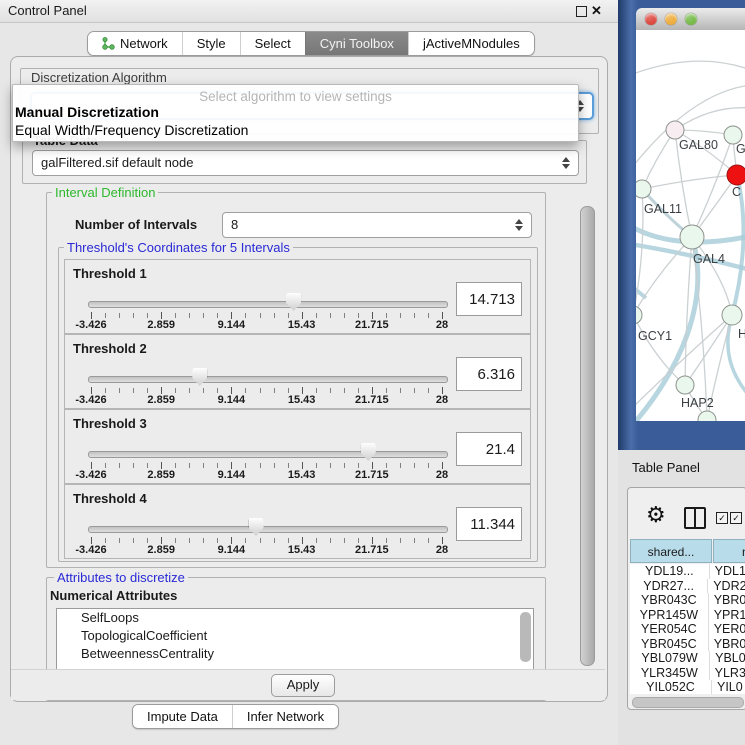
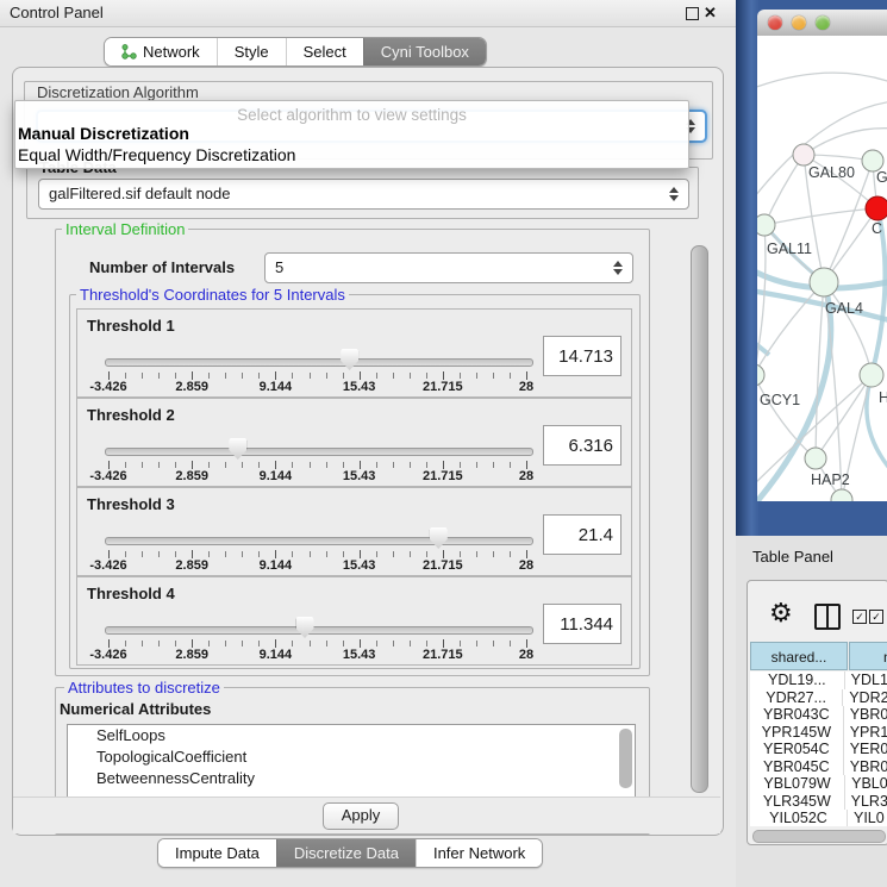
  Control Panel
  ✕
  Network
  Style
  Select
  Cyni Toolbox
- jActiveMNodules
  Discretization Algorithm
  Select algorithm to view settings
  Manual Discretization
  Equal Width/Frequency Discretization
  galFiltered.sif default node
  Interval Definition
  Number of Intervals
- 8
+ 5
  Threshold's Coordinates for 5 Intervals
  Threshold 1
  -3.426
  2.859
  9.144
  15.43
  21.715
  28
  14.713
  Threshold 2
  -3.426
  2.859
  9.144
  15.43
  21.715
  28
  6.316
  Threshold 3
  -3.426
  2.859
  9.144
  15.43
  21.715
  28
  21.4
  Threshold 4
  -3.426
  2.859
  9.144
  15.43
  21.715
  28
  11.344
  Attributes to discretize
  Numerical Attributes
  SelfLoops
  TopologicalCoefficient
  BetweennessCentrality
  Apply
  Impute Data
+ Discretize Data
  Infer Network
  GAL80
  C
  GAL11
  GAL4
  GCY1
  H
  HAP2
  Table Panel
  ⚙
  ✓
  ✓
  shared...
  YDL19...
  YDL1
  YDR27...
  YDR2
  YBR043C
  YBR0
  YPR145W
  YPR1
  YER054C
  YER0
  YBR045C
  YBR0
  YBL079W
  YBL0
  YLR345W
  YLR3
  YIL052C
  YIL0
